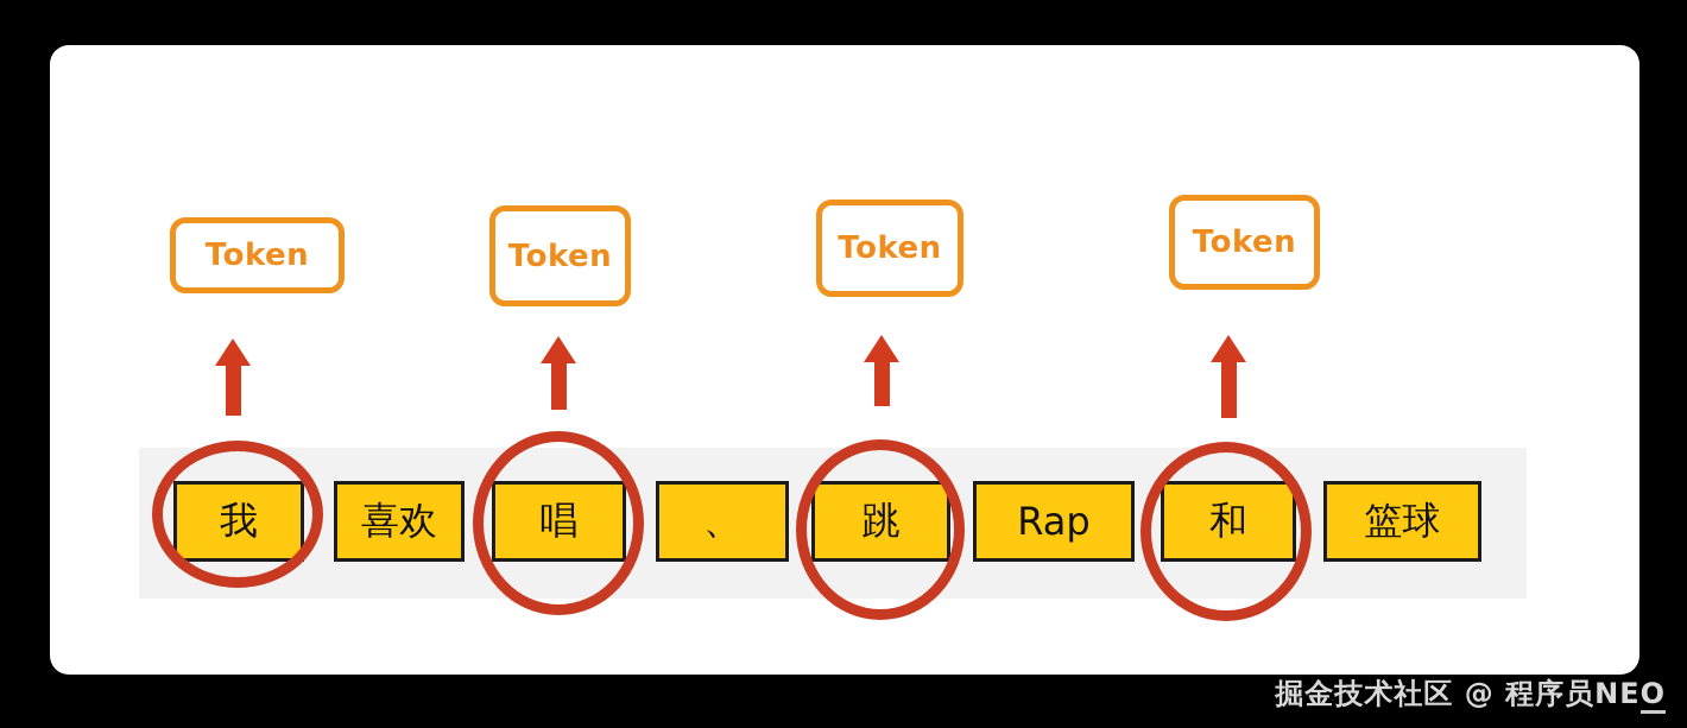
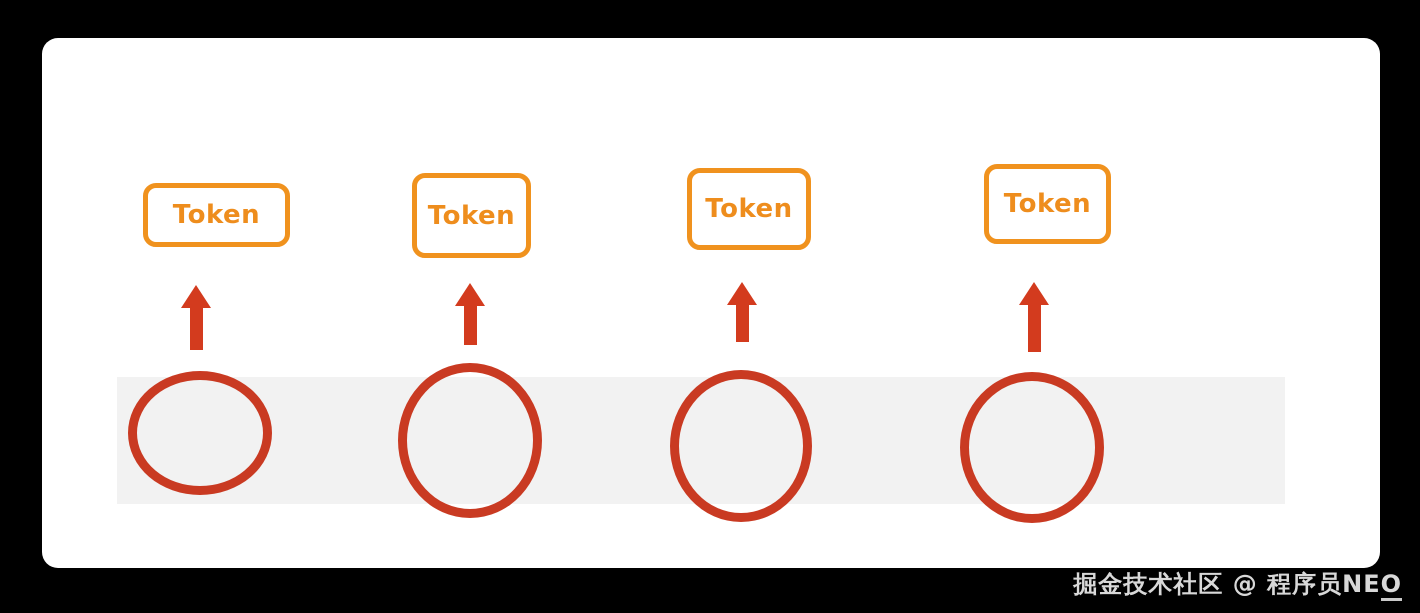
  Token
  Token
  Token
  Token
- 我
- 喜欢
- 唱
- 、
- 跳
- Rap
- 和
- 篮球
  掘金技术社区 @ 程序员NEO
